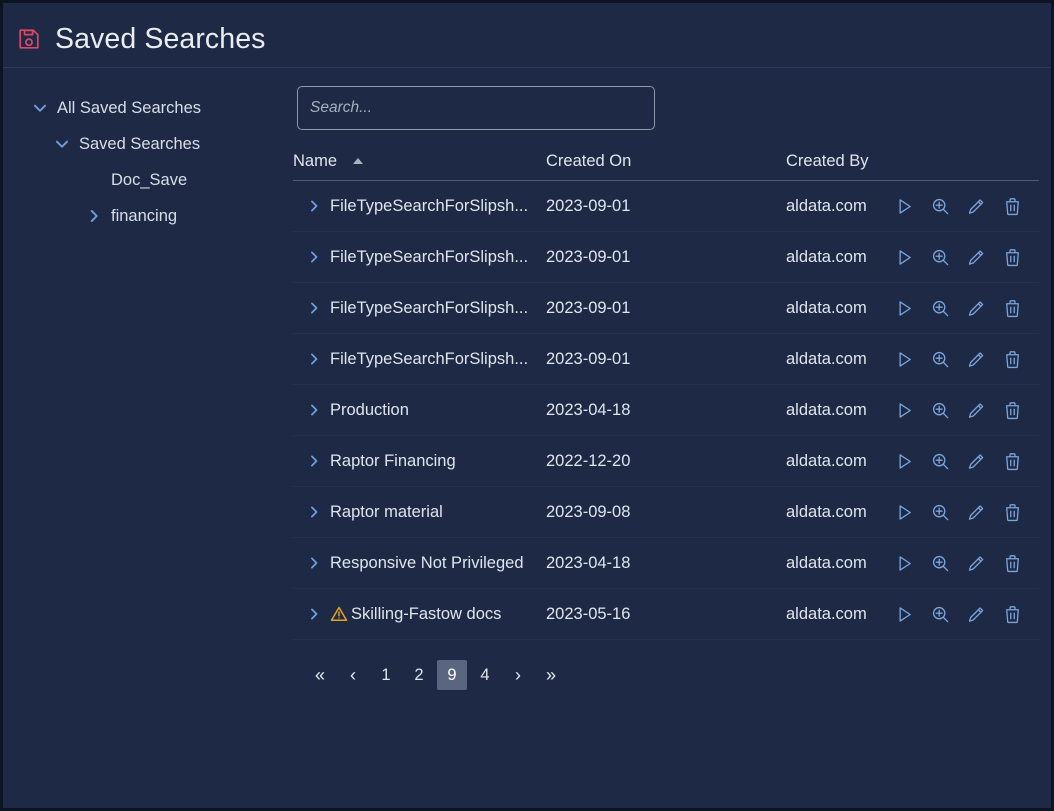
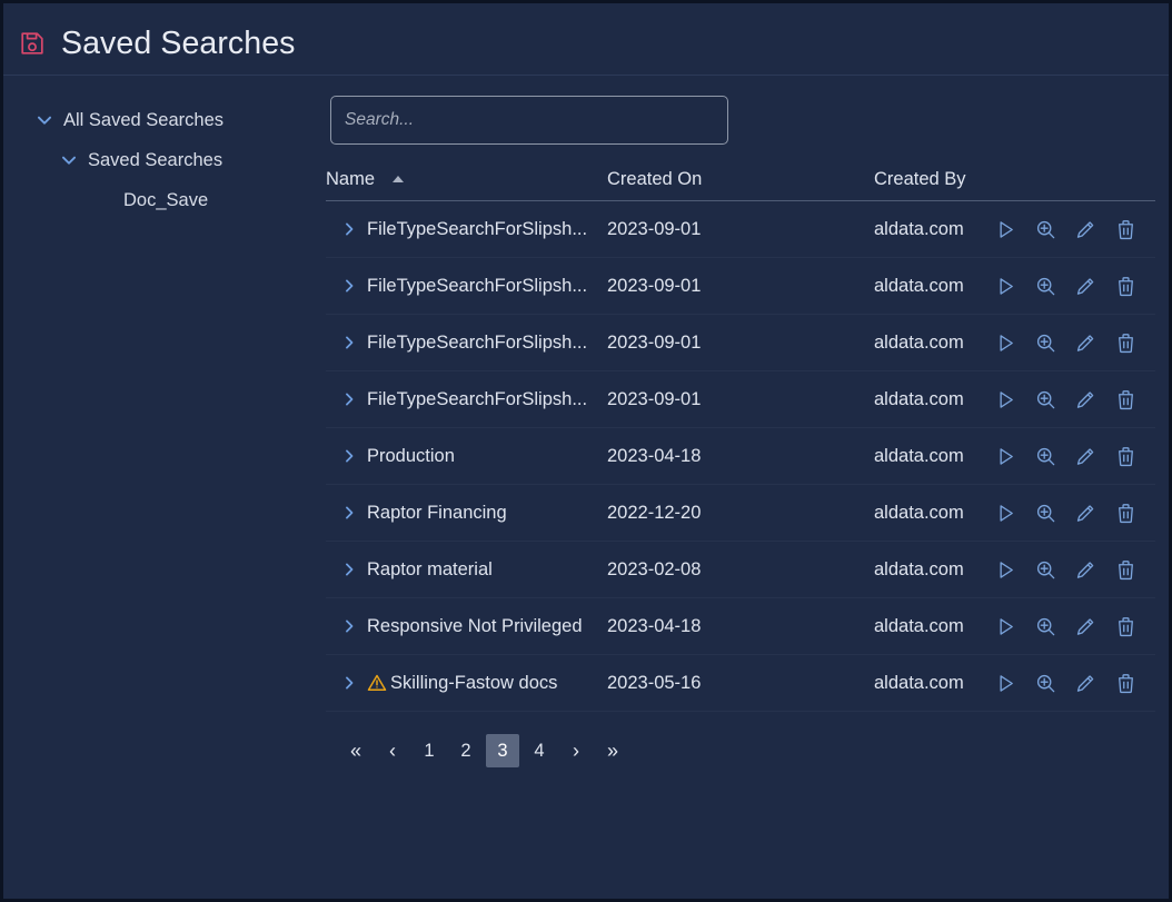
  Saved Searches
  All Saved Searches
  Saved Searches
  Doc_Save
- financing
  Search...
  Name	Created On	Created By
  FileTypeSearchForSlipsh...	2023-09-01	aldata.com
  FileTypeSearchForSlipsh...	2023-09-01	aldata.com
  FileTypeSearchForSlipsh...	2023-09-01	aldata.com
  FileTypeSearchForSlipsh...	2023-09-01	aldata.com
  Production	2023-04-18	aldata.com
  Raptor Financing	2022-12-20	aldata.com
- Raptor material	2023-09-08	aldata.com
+ Raptor material	2023-02-08	aldata.com
  Responsive Not Privileged	2023-04-18	aldata.com
  Skilling-Fastow docs	2023-05-16	aldata.com
  «
  ‹
  1
  2
- 9
+ 3
  4
  ›
  »
